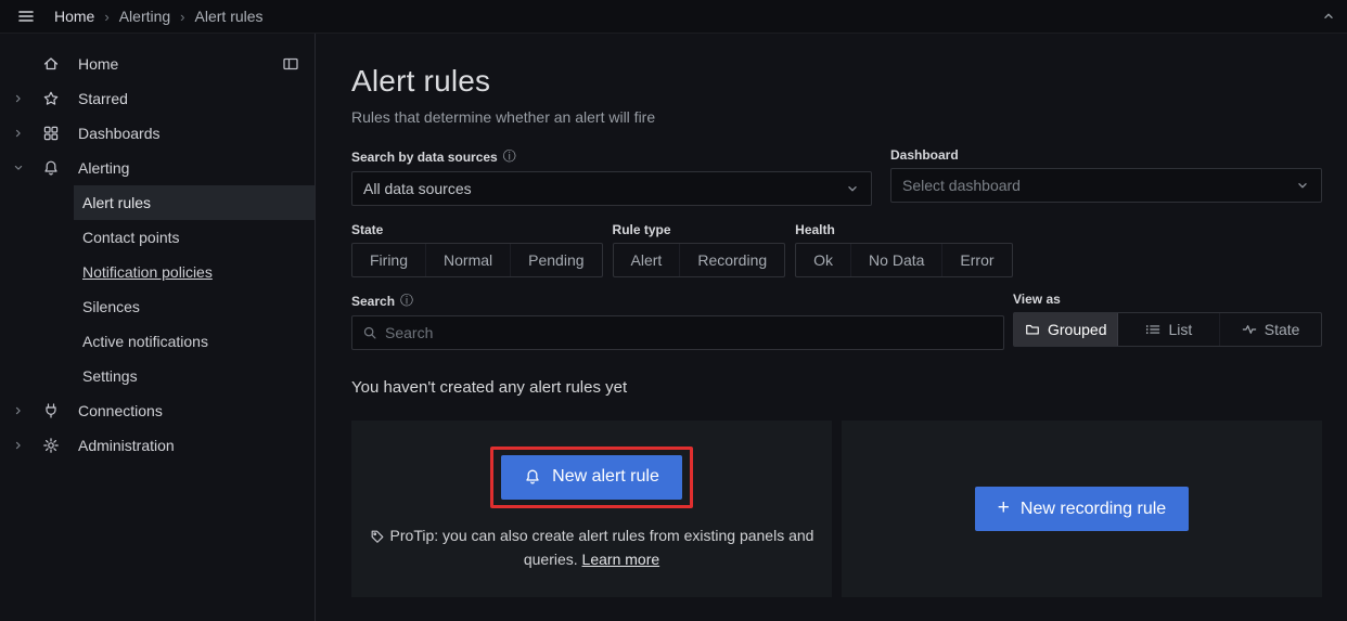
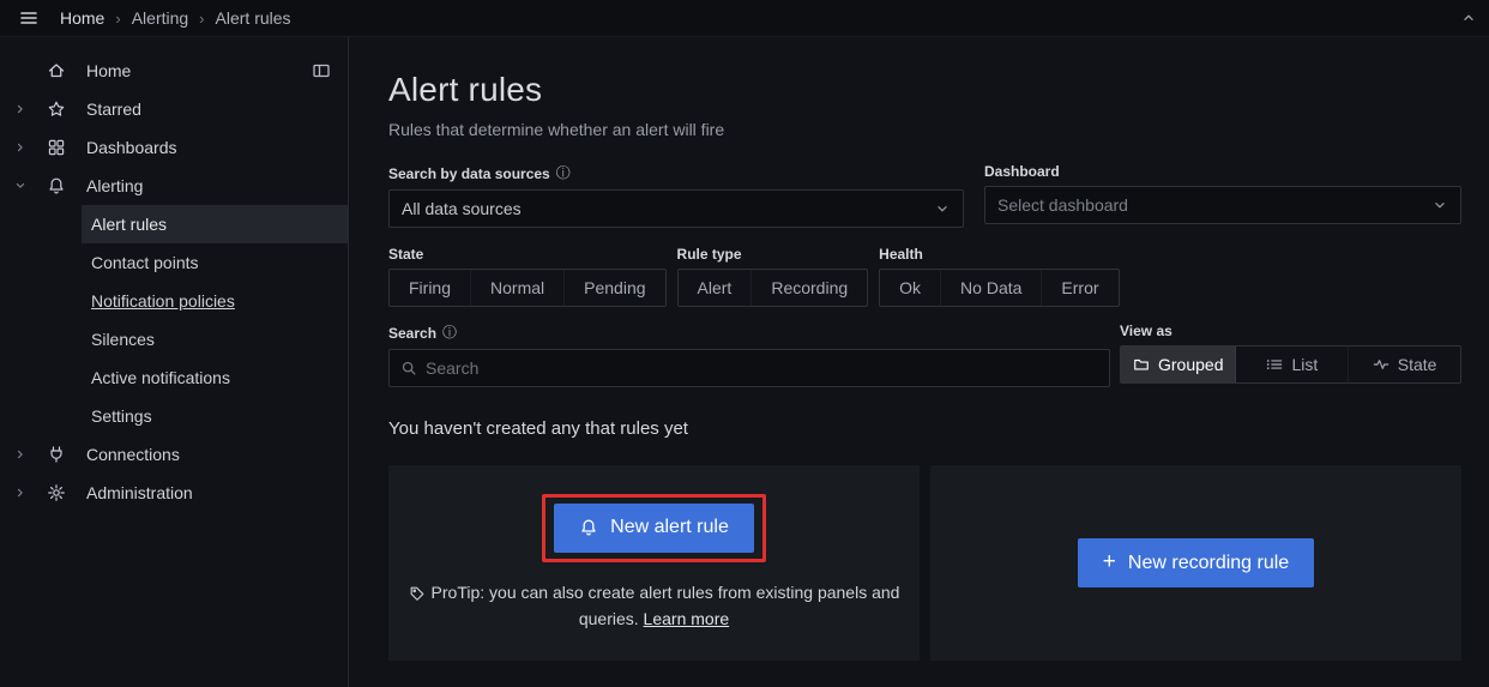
  Home
  ›
  Alerting
  ›
  Alert rules
  Home
  Starred
  Dashboards
  Alerting
  Alert rules
  Contact points
  Notification policies
  Silences
  Active notifications
  Settings
  Connections
  Administration
  Alert rules
  Rules that determine whether an alert will fire
  Search by data sources
  ⓘ
  All data sources
  Dashboard
  Select dashboard
  State
  Firing
  Normal
  Pending
  Rule type
  Alert
  Recording
  Health
  Ok
  No Data
  Error
  Search
  ⓘ
  Search
  View as
  Grouped
  List
  State
- You haven't created any alert rules yet
+ You haven't created any that rules yet
  New alert rule
  ProTip: you can also create alert rules from existing panels and queries. Learn more
  +
  New recording rule
